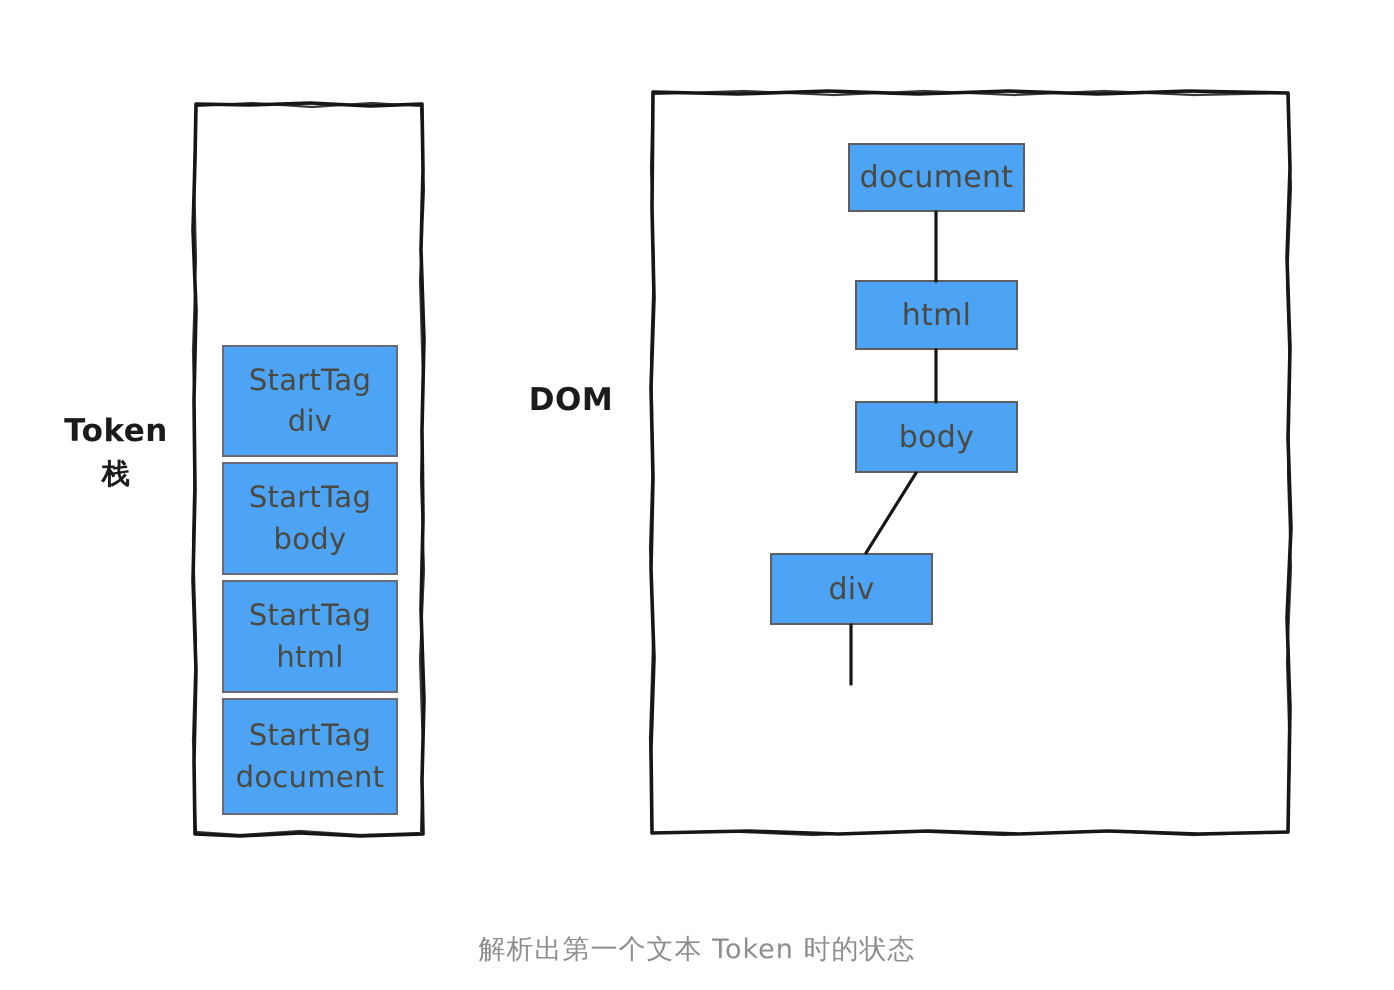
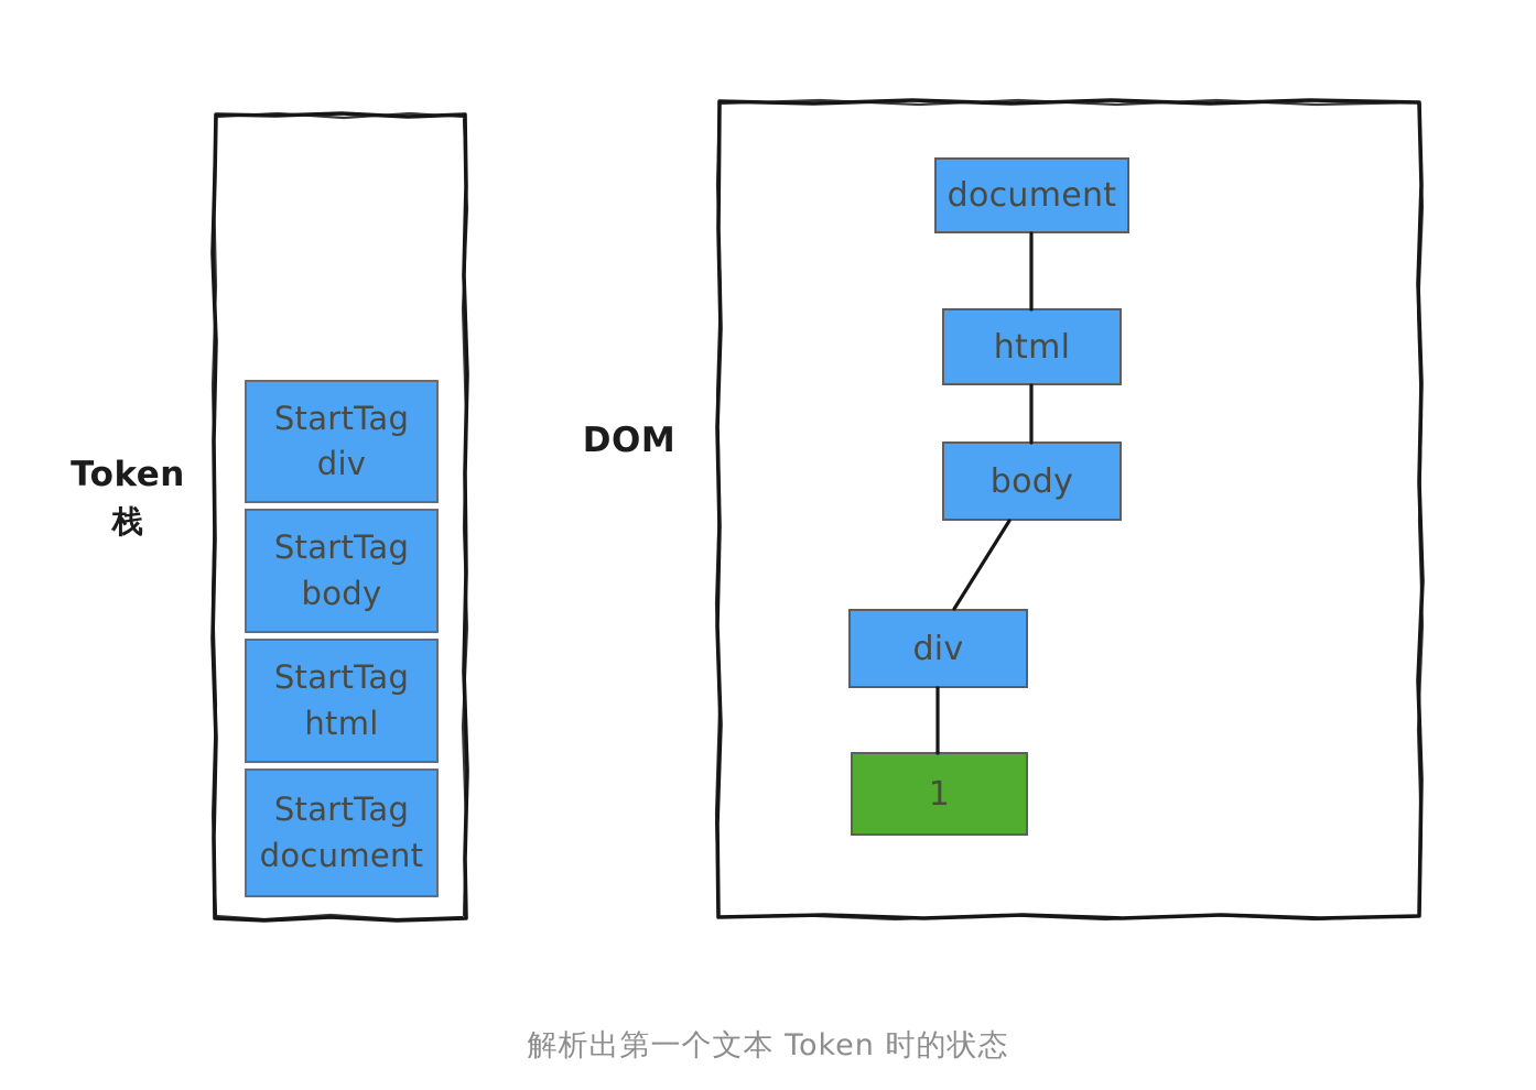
  StartTag
  div
  StartTag
  body
  StartTag
  html
  StartTag
  document
  document
  html
  body
  div
+ 1
  Token
  栈
  DOM
  解析出第一个文本 Token 时的状态
